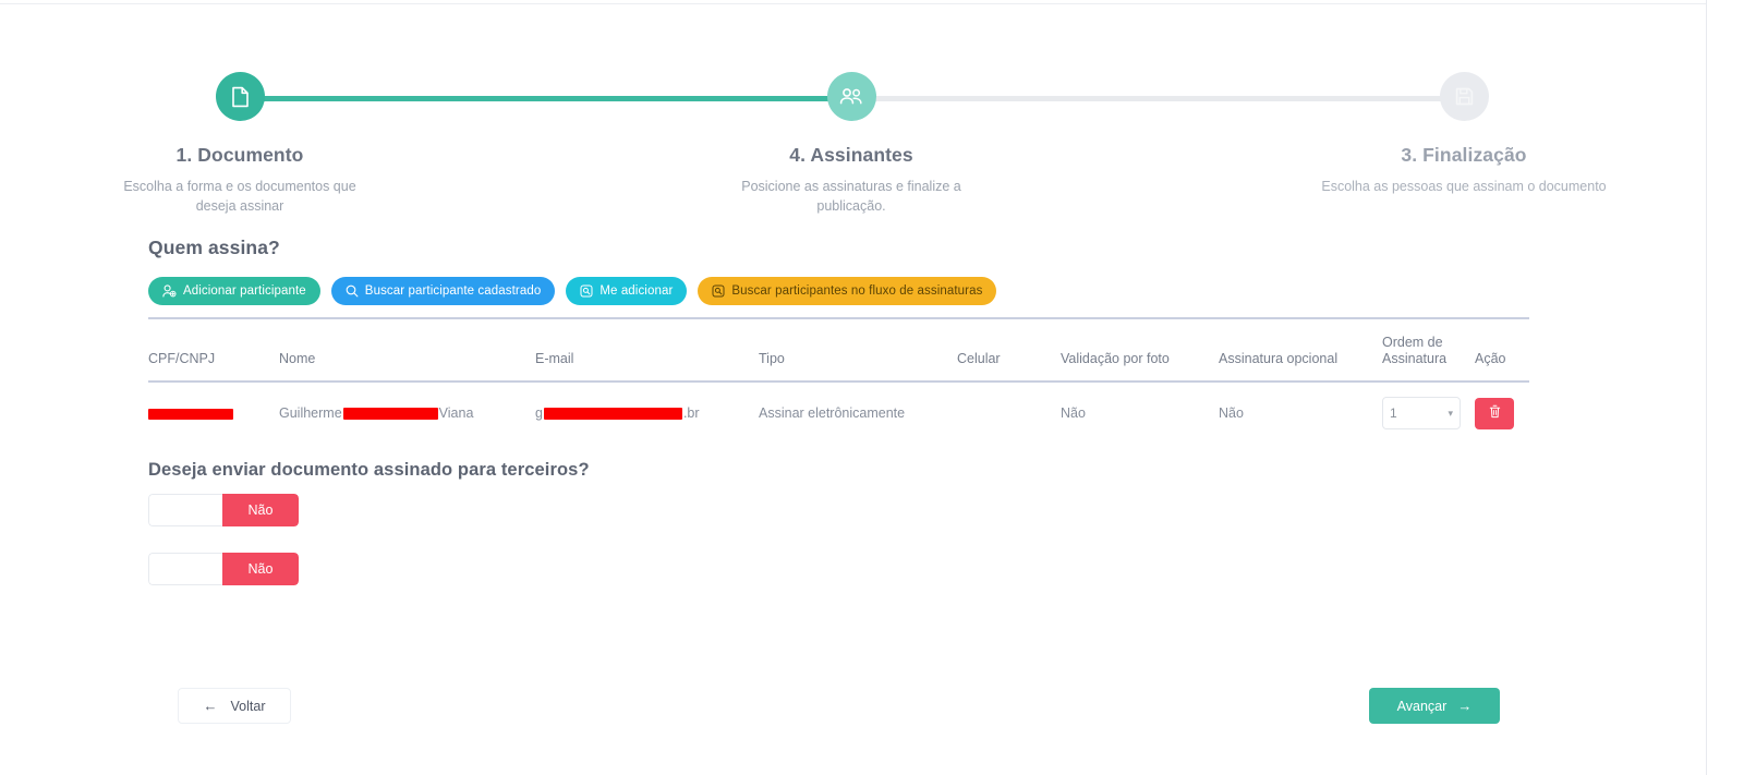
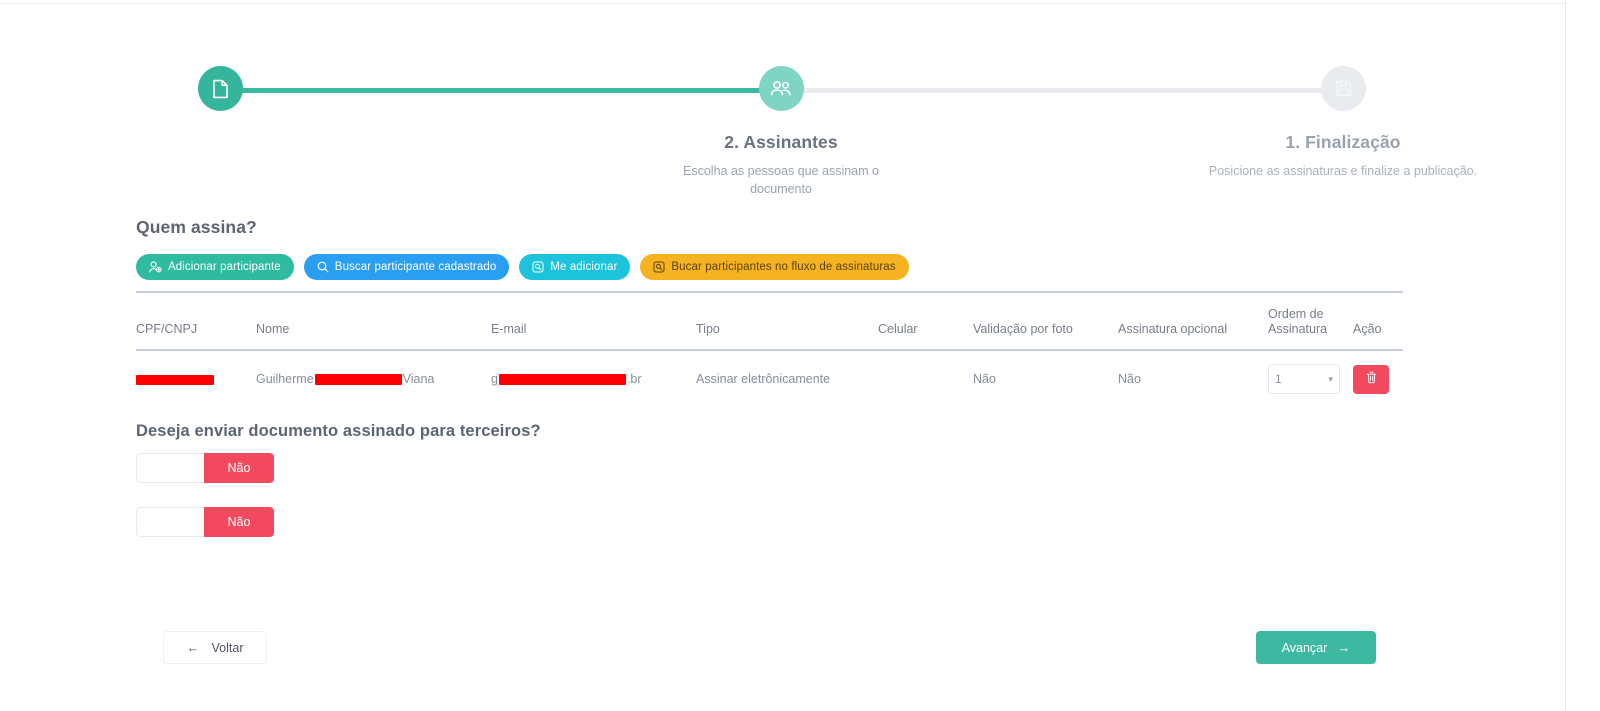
- 1. Documento
- Escolha a forma e os documentos que deseja assinar
- 4. Assinantes
+ 2. Assinantes
- Posicione as assinaturas e finalize a publicação.
+ Escolha as pessoas que assinam o documento
- 3. Finalização
+ 1. Finalização
- Escolha as pessoas que assinam o documento
+ Posicione as assinaturas e finalize a publicação.
  Quem assina?
  Adicionar participante
  Buscar participante cadastrado
  Me adicionar
- Buscar participantes no fluxo de assinaturas
+ Bucar participantes no fluxo de assinaturas
  CPF/CNPJ	Nome	E-mail	Tipo	Celular	Validação por foto	Assinatura opcional	Ordem de Assinatura	Ação
  	Guilherme Viana	g .br	Assinar eletrônicamente		Não	Não	1 ▾
  Deseja enviar documento assinado para terceiros?
  Não
  Não
  ←
  Voltar
  Avançar
  →
